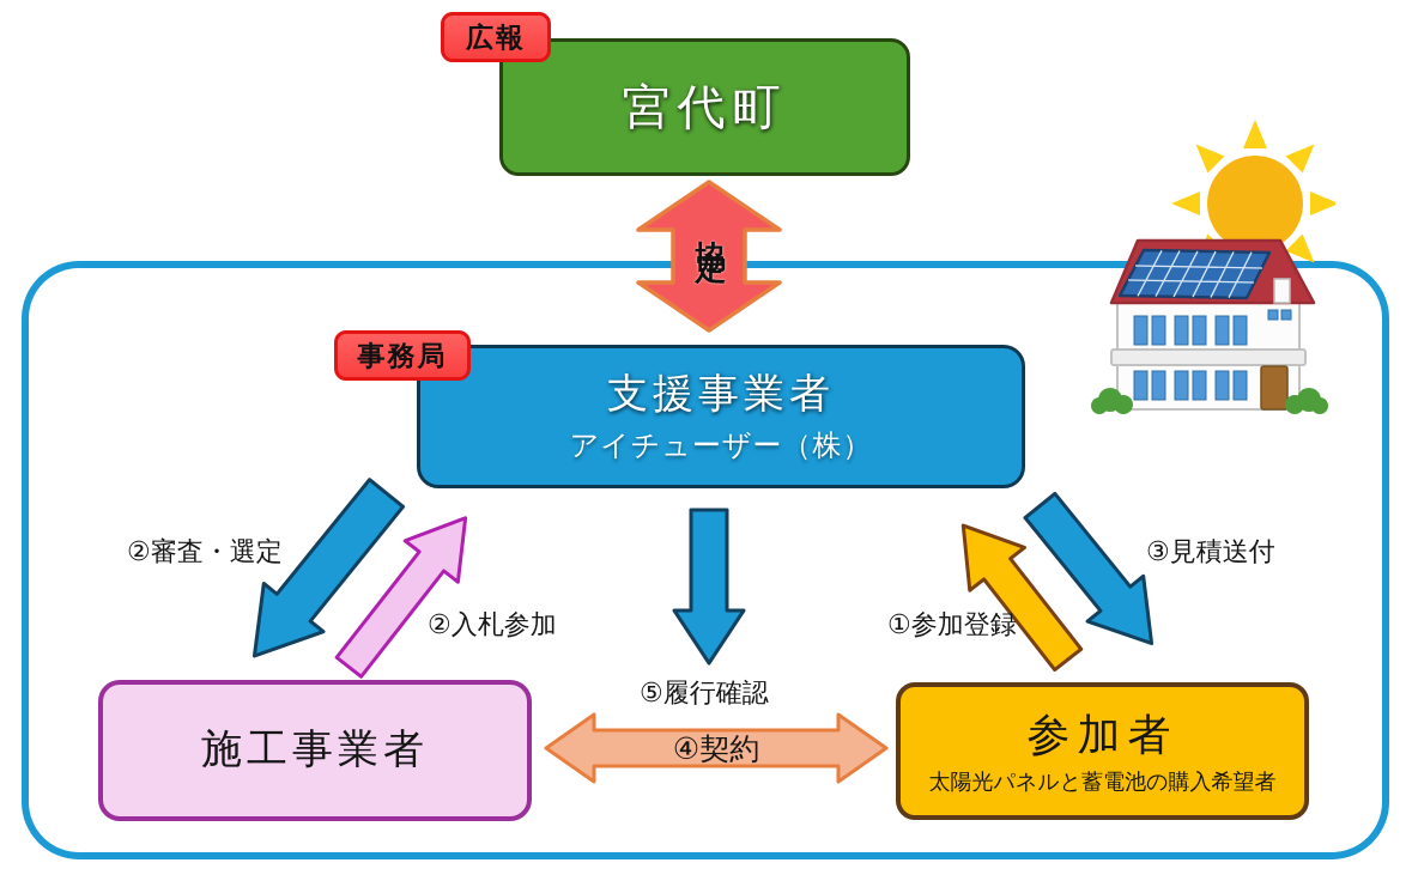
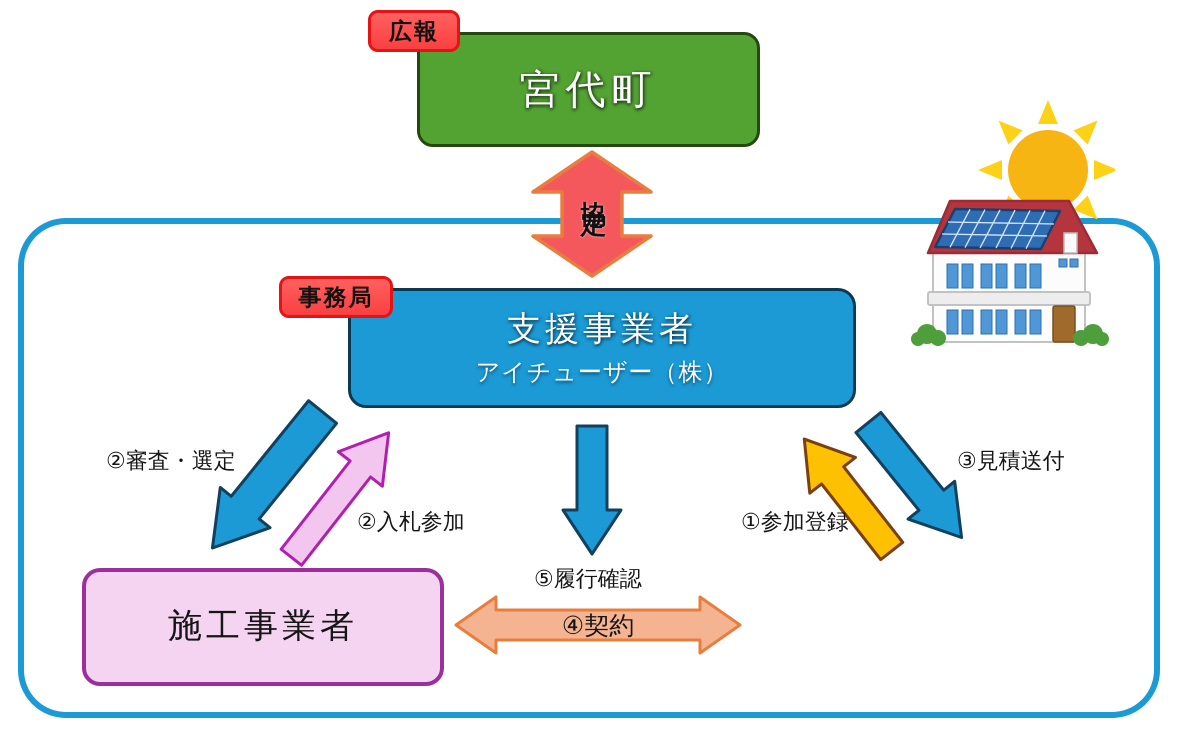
  宮代町
  広報
  支援事業者
  アイチューザー（株）
  事務局
  ②審査・選定
  ②入札参加
  ⑤履行確認
  ①参加登録
  ③見積送付
  ④契約
  施工事業者
- 参加者
- 太陽光パネルと蓄電池の購入希望者
